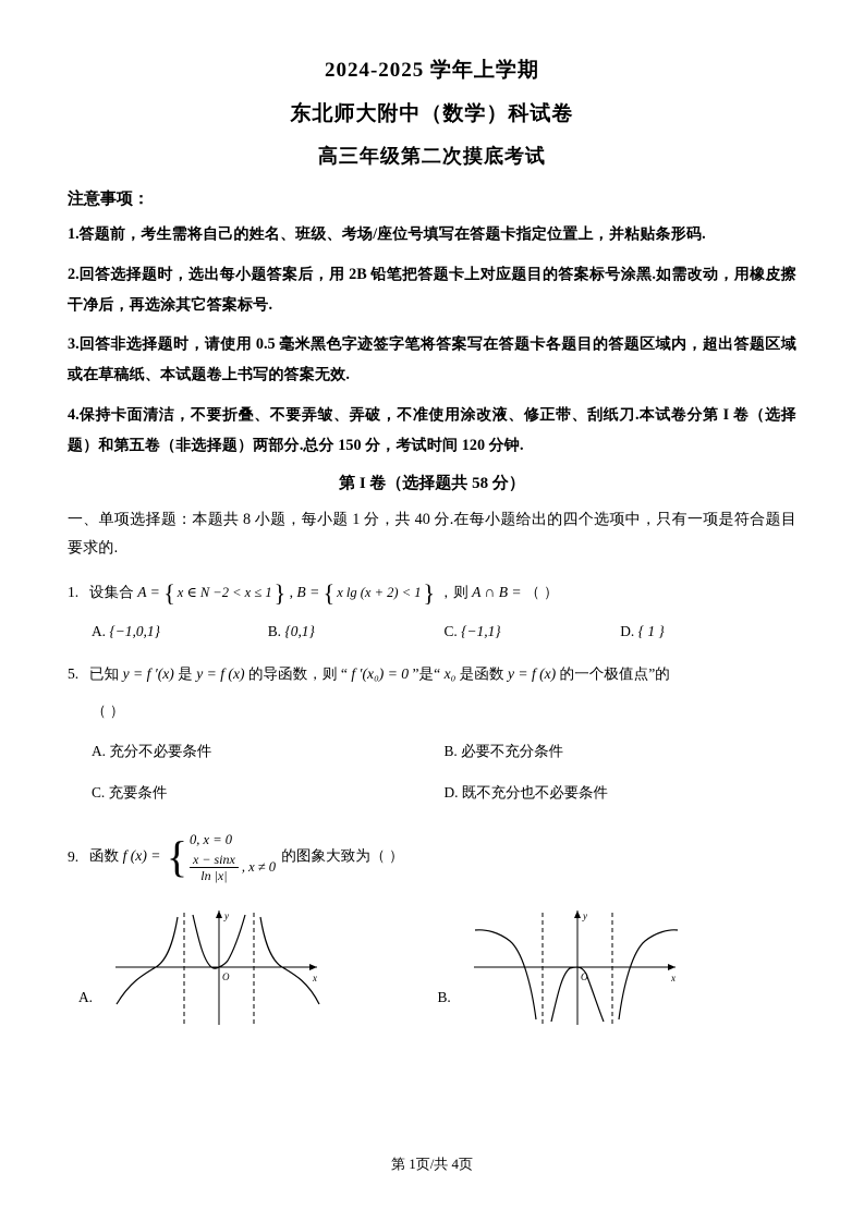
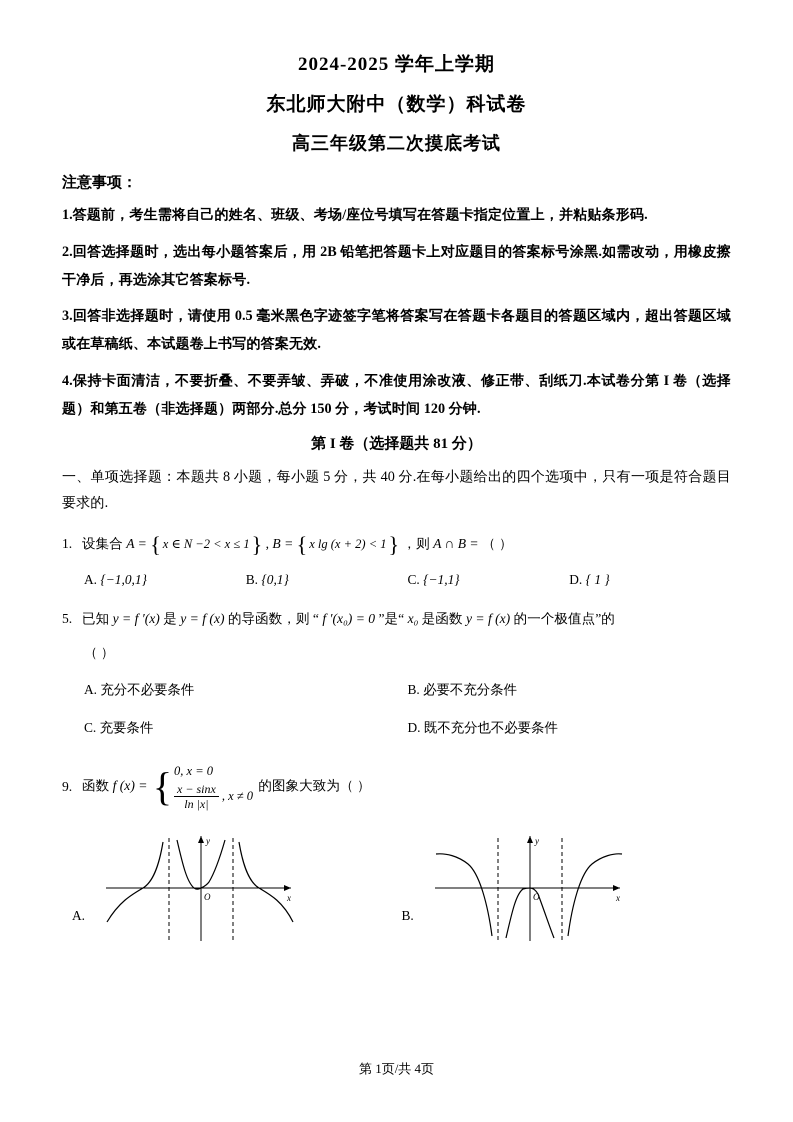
  2024-2025 学年上学期
  东北师大附中（数学）科试卷
  高三年级第二次摸底考试
  注意事项：
  1.答题前，考生需将自己的姓名、班级、考场/座位号填写在答题卡指定位置上，并粘贴条形码.
  2.回答选择题时，选出每小题答案后，用 2B 铅笔把答题卡上对应题目的答案标号涂黑.如需改动，用橡皮擦干净后，再选涂其它答案标号.
  3.回答非选择题时，请使用 0.5 毫米黑色字迹签字笔将答案写在答题卡各题目的答题区域内，超出答题区域或在草稿纸、本试题卷上书写的答案无效.
  4.保持卡面清洁，不要折叠、不要弄皱、弄破，不准使用涂改液、修正带、刮纸刀.本试卷分第 I 卷（选择题）和第五卷（非选择题）两部分.总分 150 分，考试时间 120 分钟.
- 第 I 卷（选择题共 58 分）
+ 第 I 卷（选择题共 81 分）
- 一、单项选择题：本题共 8 小题，每小题 1 分，共 40 分.在每小题给出的四个选项中，只有一项是符合题目要求的.
+ 一、单项选择题：本题共 8 小题，每小题 5 分，共 40 分.在每小题给出的四个选项中，只有一项是符合题目要求的.
  1.
  设集合 A =
  {
  x ∈ N −2 < x ≤ 1
  }
  , B =
  {
  x lg (x + 2) < 1
  }
  ，则 A ∩ B = （ ）
  A. {−1,0,1}
  B. {0,1}
  C. {−1,1}
  D. { 1 }
  5.
  已知 y = f ′(x) 是 y = f (x) 的导函数，则 “ f ′(x₀) = 0 ”是“ x₀ 是函数 y = f (x) 的一个极值点”的
  （ ）
  A. 充分不必要条件
  B. 必要不充分条件
  C. 充要条件
  D. 既不充分也不必要条件
  9.
  函数 f (x) =
  {
  0, x = 0
  x − sinx
  ln |x|
  , x ≠ 0
  的图象大致为（ ）
  A.
  O
  x
  y
  B.
  O
  x
  y
  第 1页/共 4页
